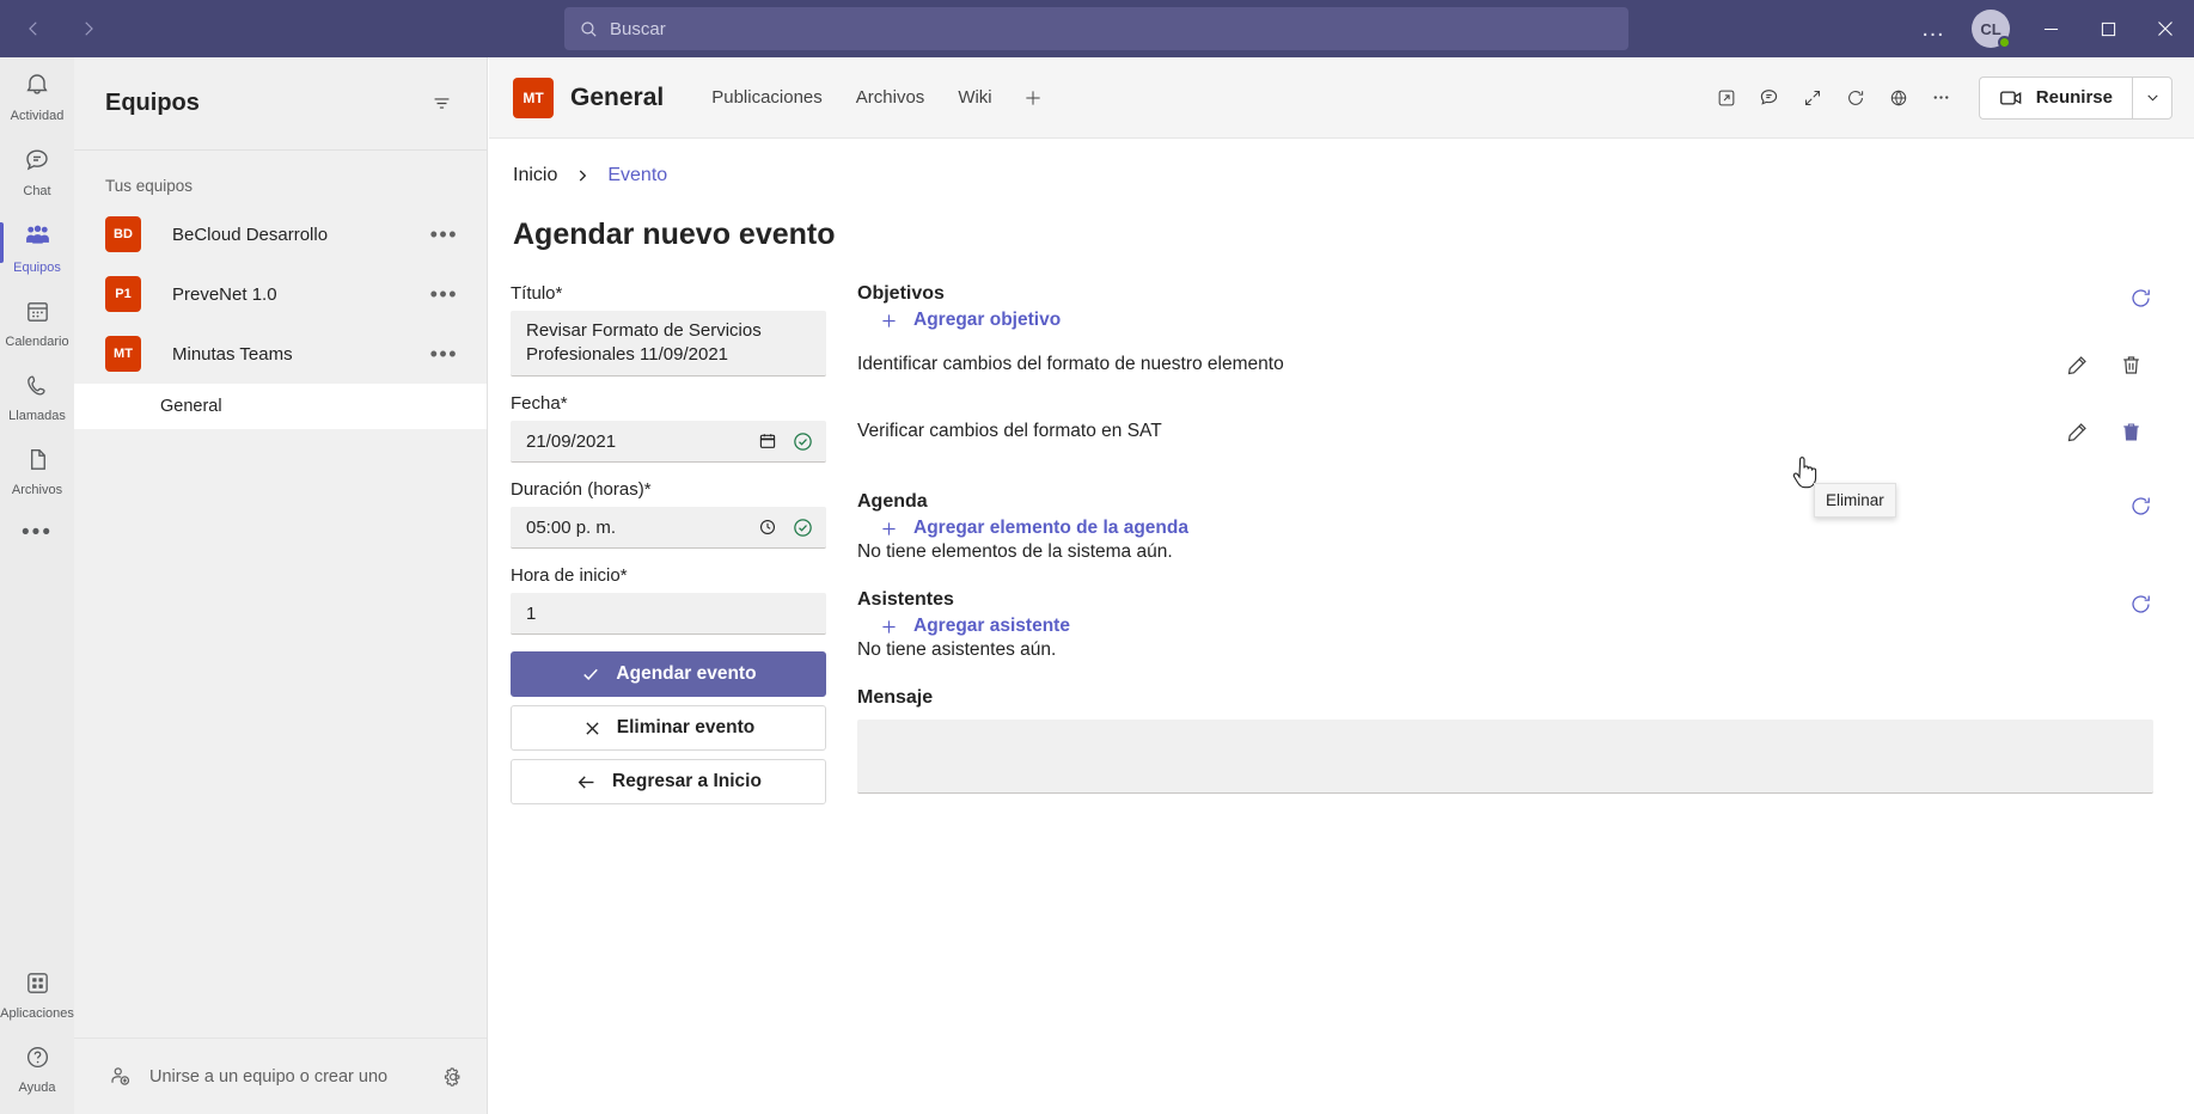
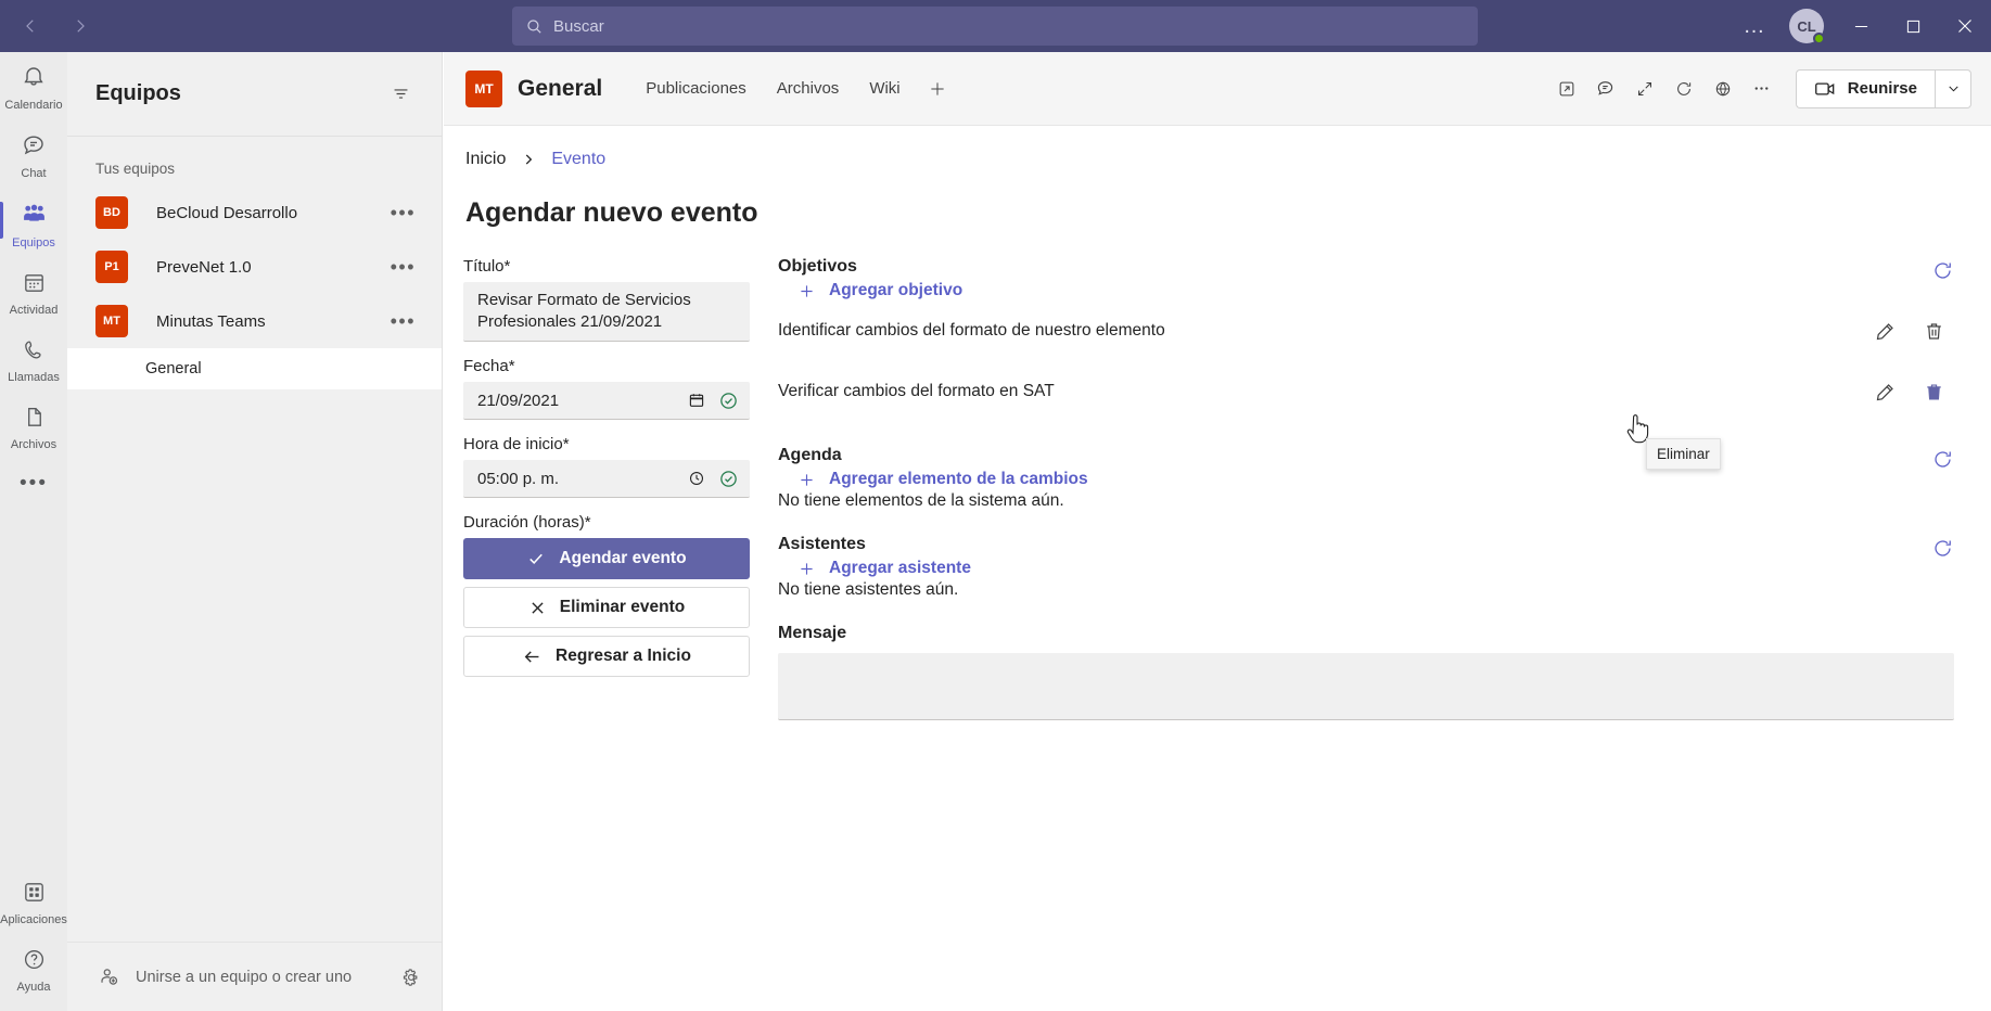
  Buscar
  …
  CL
- Actividad
+ Calendario
  Chat
  Equipos
- Calendario
+ Actividad
  Llamadas
  Archivos
  •••
  Aplicaciones
  Ayuda
  Equipos
  Tus equipos
  BD
  BeCloud Desarrollo
  •••
  P1
  PreveNet 1.0
  •••
  MT
  Minutas Teams
  •••
  General
  Unirse a un equipo o crear uno
  MT
  General
  Publicaciones
  Archivos
  Wiki
  Reunirse
  Inicio
  Evento
  Agendar nuevo evento
  Título*
- Revisar Formato de Servicios Profesionales 11/09/2021
+ Revisar Formato de Servicios Profesionales 21/09/2021
  Fecha*
  21/09/2021
- Duración (horas)*
+ Hora de inicio*
  05:00 p. m.
- Hora de inicio*
+ Duración (horas)*
- 1
  Agendar evento
  Eliminar evento
  Regresar a Inicio
  Objetivos
  Agregar objetivo
  Identificar cambios del formato de nuestro elemento
  Verificar cambios del formato en SAT
  Agenda
- Agregar elemento de la agenda
+ Agregar elemento de la cambios
  No tiene elementos de la sistema aún.
  Asistentes
  Agregar asistente
  No tiene asistentes aún.
  Mensaje
  Eliminar
